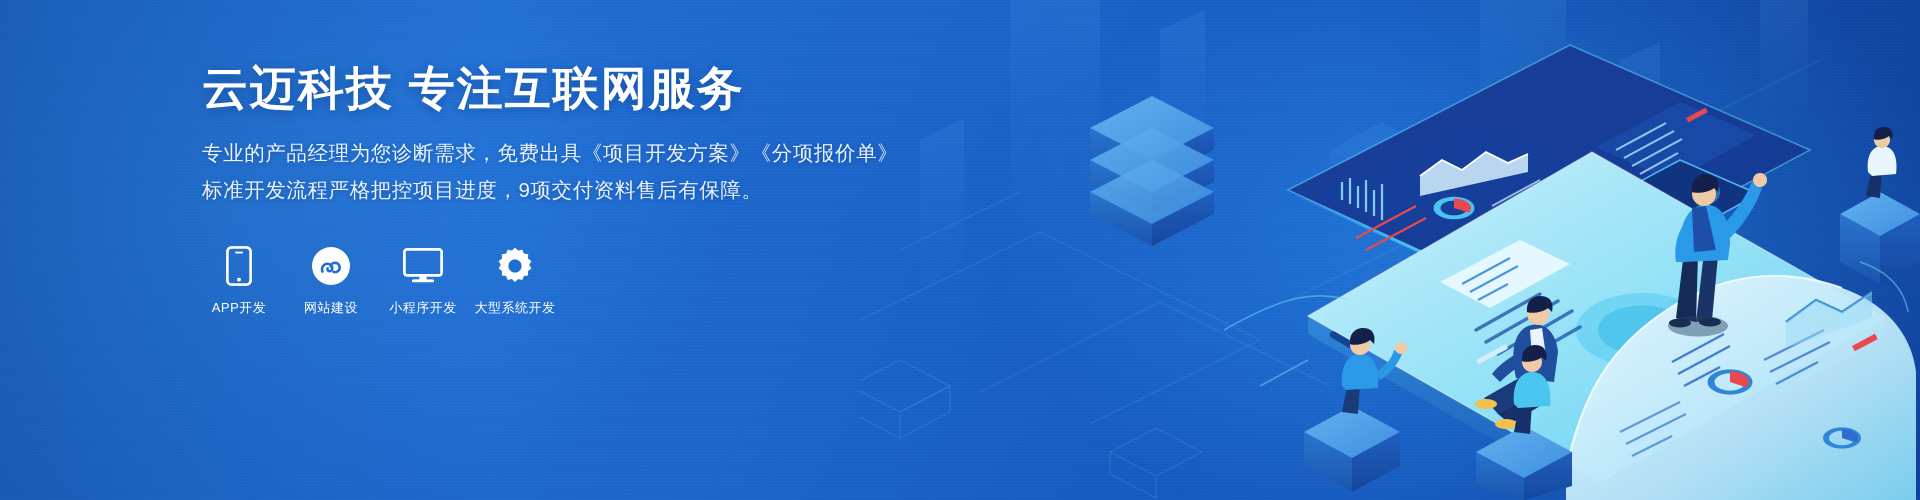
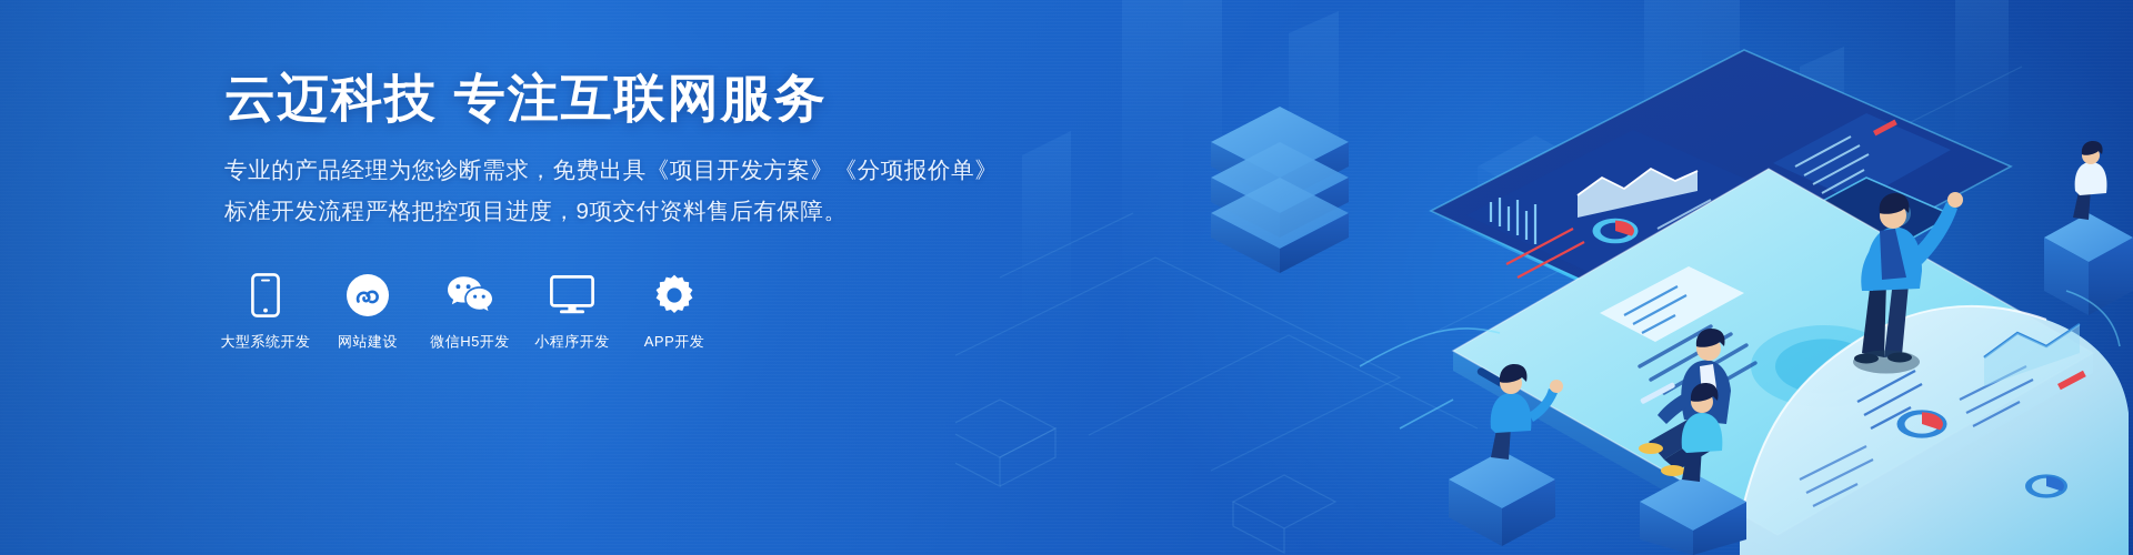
  云迈科技 专注互联网服务
  专业的产品经理为您诊断需求，免费出具《项目开发方案》《分项报价单》
  标准开发流程严格把控项目进度，9项交付资料售后有保障。
- APP开发
+ 大型系统开发
  网站建设
+ 微信H5开发
  小程序开发
- 大型系统开发
+ APP开发
